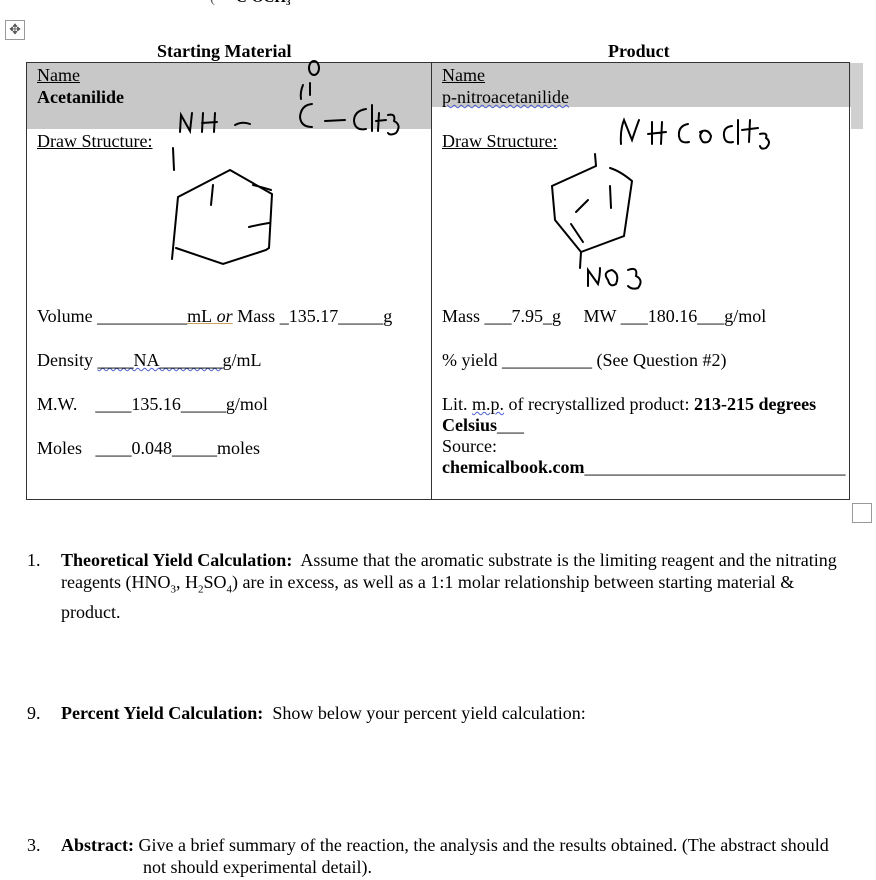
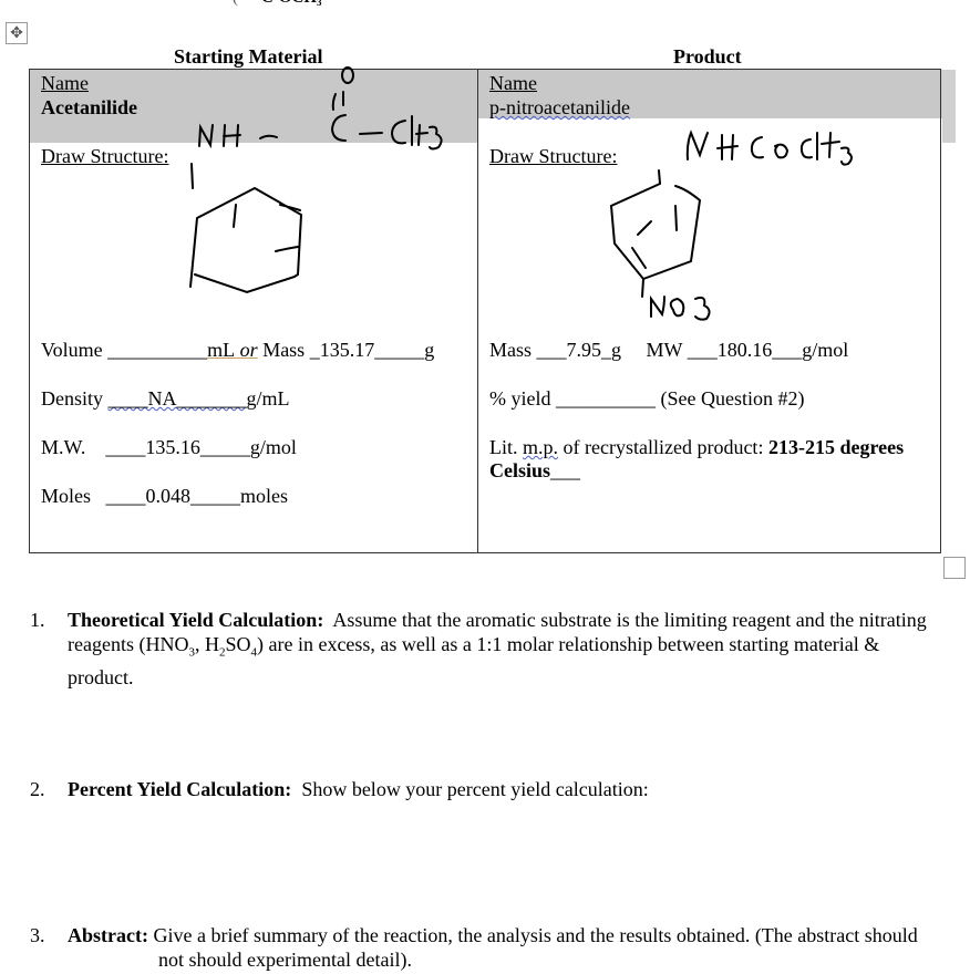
  ✥
  Starting Material
  Product
  Name
  Acetanilide
  Draw Structure:
  Volume __________mL or Mass _135.17_____g
  Density ____NA_______g/mL
  M.W. ____135.16_____g/mol
  Moles ____0.048_____moles
  Name
  p-nitroacetanilide
  Draw Structure:
  Mass ___7.95_g MW ___180.16___g/mol
  % yield __________ (See Question #2)
  Lit. m.p. of recrystallized product: 213-215 degrees
  Celsius___
- Source:
- chemicalbook.com_____________________________
  1.
  Theoretical Yield Calculation: Assume that the aromatic substrate is the limiting reagent and the nitrating reagents (HNO3, H2SO4) are in excess, as well as a 1:1 molar relationship between starting material & product.
- 9.
+ 2.
  Percent Yield Calculation: Show below your percent yield calculation:
  3.
  Abstract: Give a brief summary of the reaction, the analysis and the results obtained. (The abstract should not should experimental detail).
